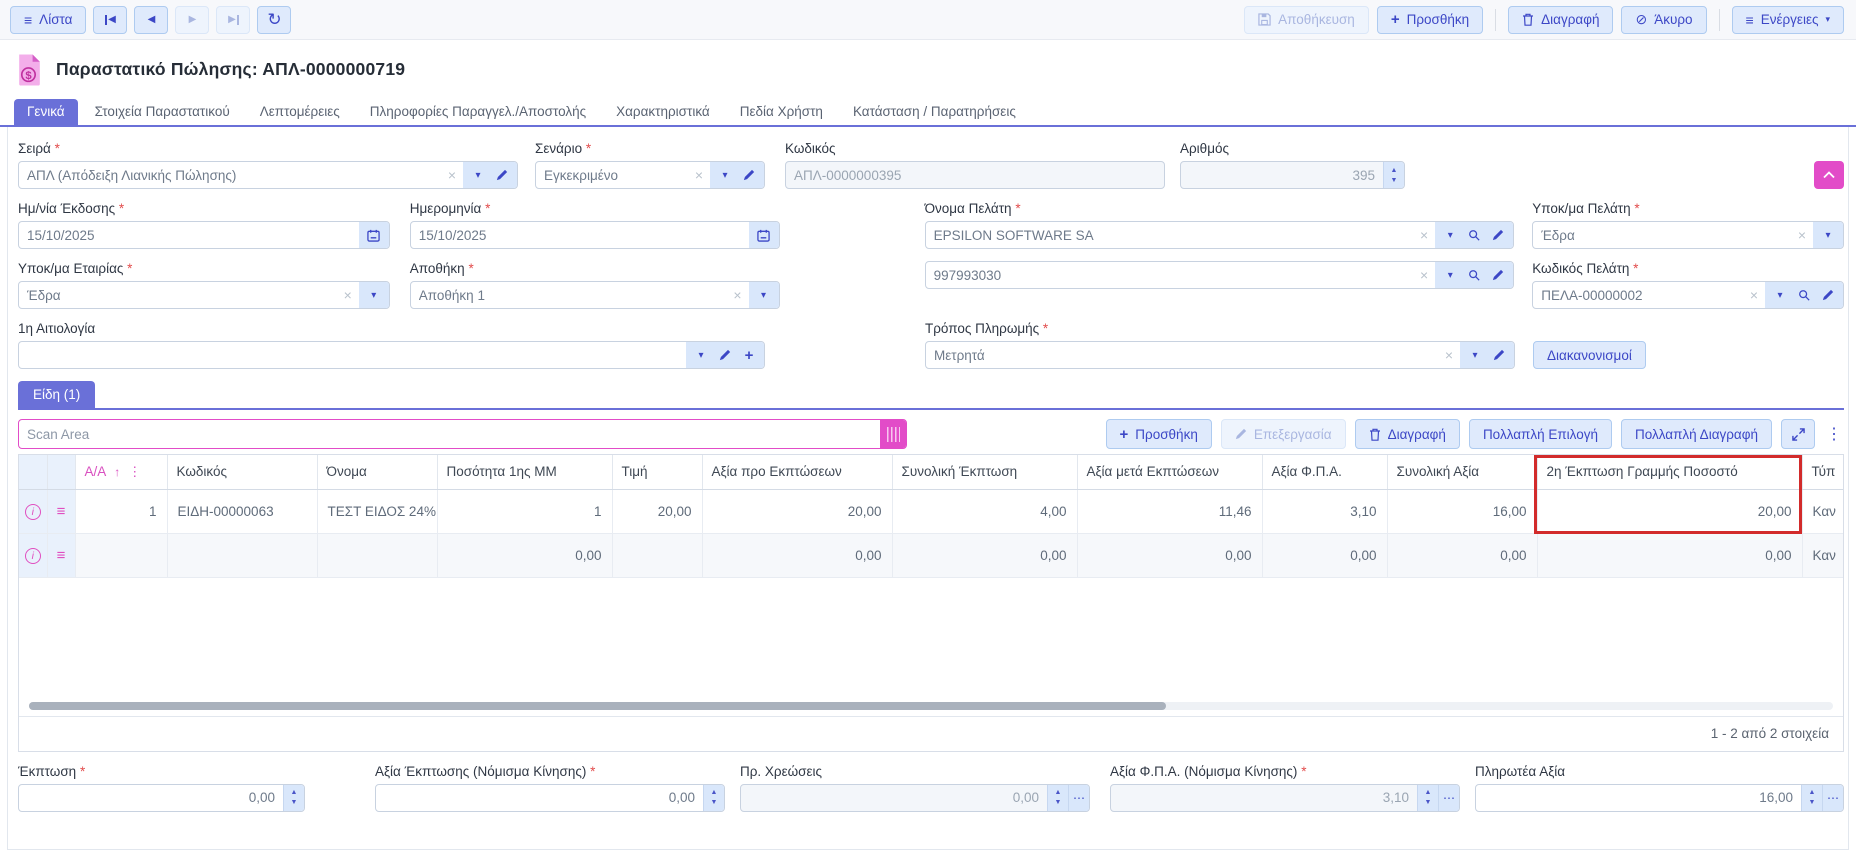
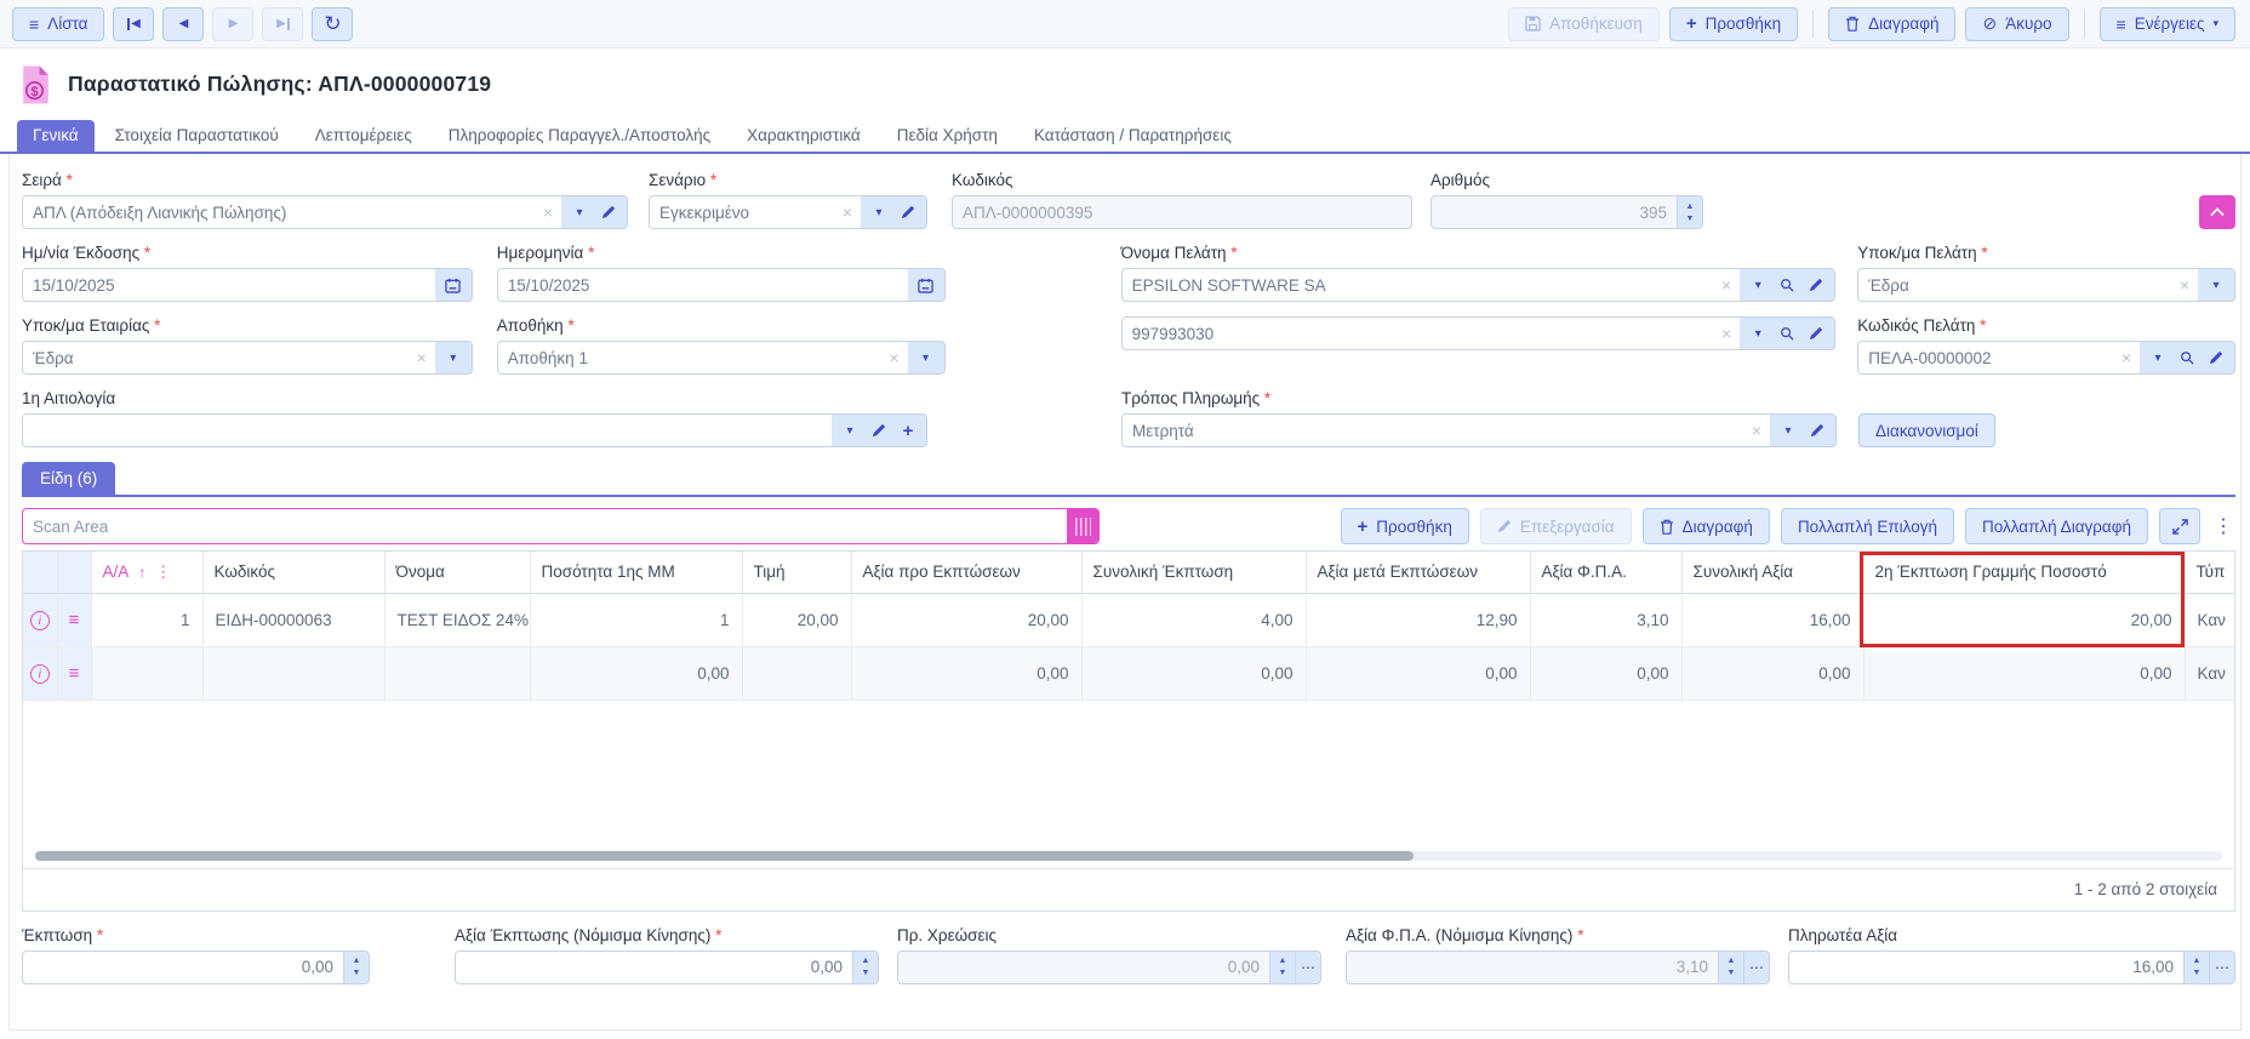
  ≡
  Λίστα
  ◀
  ◀
  ▶
  ▶
  ↻
  Αποθήκευση
  +
  Προσθήκη
  Διαγραφή
  ⊘
  Άκυρο
  ≡
  Ενέργειες
  ▾
  $
  Παραστατικό Πώλησης: ΑΠΛ-0000000719
  Γενικά
  Στοιχεία Παραστατικού
  Λεπτομέρειες
  Πληροφορίες Παραγγελ./Αποστολής
  Χαρακτηριστικά
  Πεδία Χρήστη
  Κατάσταση / Παρατηρήσεις
  Σειρά
  ΑΠΛ (Απόδειξη Λιανικής Πώλησης)
  ×
  ▾
  Σενάριο
  Εγκεκριμένο
  ×
  ▾
  Κωδικός
  ΑΠΛ-0000000395
  Αριθμός
  395
  Ημ/νία Έκδοσης
  15/10/2025
  Ημερομηνία
  15/10/2025
  Όνομα Πελάτη
  EPSILON SOFTWARE SA
  ×
  ▾
  Υποκ/μα Πελάτη
  Έδρα
  ×
  ▾
  Υποκ/μα Εταιρίας
  Έδρα
  ×
  ▾
  Αποθήκη
  Αποθήκη 1
  ×
  ▾
  997993030
  ×
  ▾
  Κωδικός Πελάτη
  ΠΕΛΑ-00000002
  ×
  ▾
  1η Αιτιολογία
  ▾
  +
  Τρόπος Πληρωμής
  Μετρητά
  ×
  ▾
  Διακανονισμοί
- Είδη (1)
+ Είδη (6)
  Scan Area
  +
  Προσθήκη
  Επεξεργασία
  Διαγραφή
  Πολλαπλή Επιλογή
  Πολλαπλή Διαγραφή
  ⋮
  		Α/Α ↑ ⋮	Κωδικός	Όνομα	Ποσότητα 1ης ΜΜ	Τιμή	Αξία προ Εκπτώσεων	Συνολική Έκπτωση	Αξία μετά Εκπτώσεων	Αξία Φ.Π.Α.	Συνολική Αξία	2η Έκπτωση Γραμμής Ποσοστό	Τύπ
- i	≡	1	ΕΙΔΗ-00000063	ΤΕΣΤ ΕΙΔΟΣ 24%	1	20,00	20,00	4,00	11,46	3,10	16,00	20,00	Καν
+ i	≡	1	ΕΙΔΗ-00000063	ΤΕΣΤ ΕΙΔΟΣ 24%	1	20,00	20,00	4,00	12,90	3,10	16,00	20,00	Καν
  i	≡				0,00		0,00	0,00	0,00	0,00	0,00	0,00	Καν
  1 - 2 από 2 στοιχεία
  Έκπτωση
  0,00
  Αξία Έκπτωσης (Νόμισμα Κίνησης)
  0,00
  Πρ. Χρεώσεις
  0,00
  ⋯
  Αξία Φ.Π.Α. (Νόμισμα Κίνησης)
  3,10
  ⋯
  Πληρωτέα Αξία
  16,00
  ⋯
